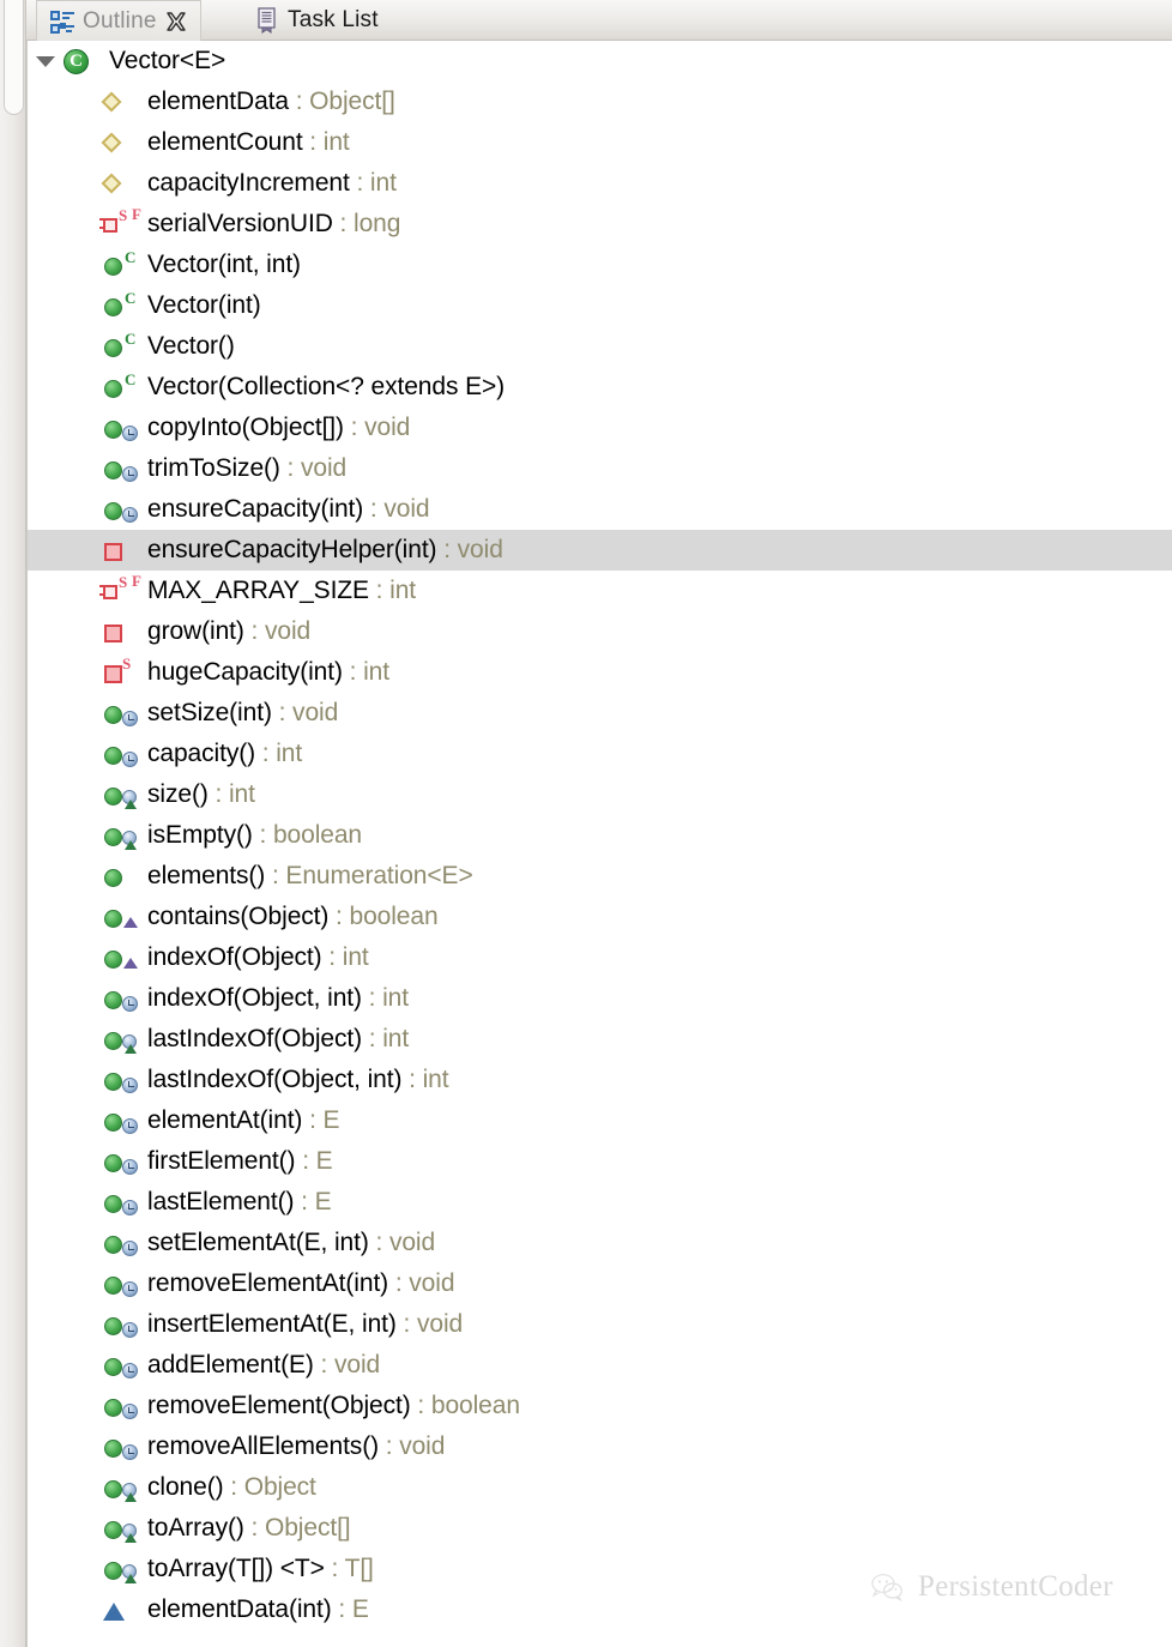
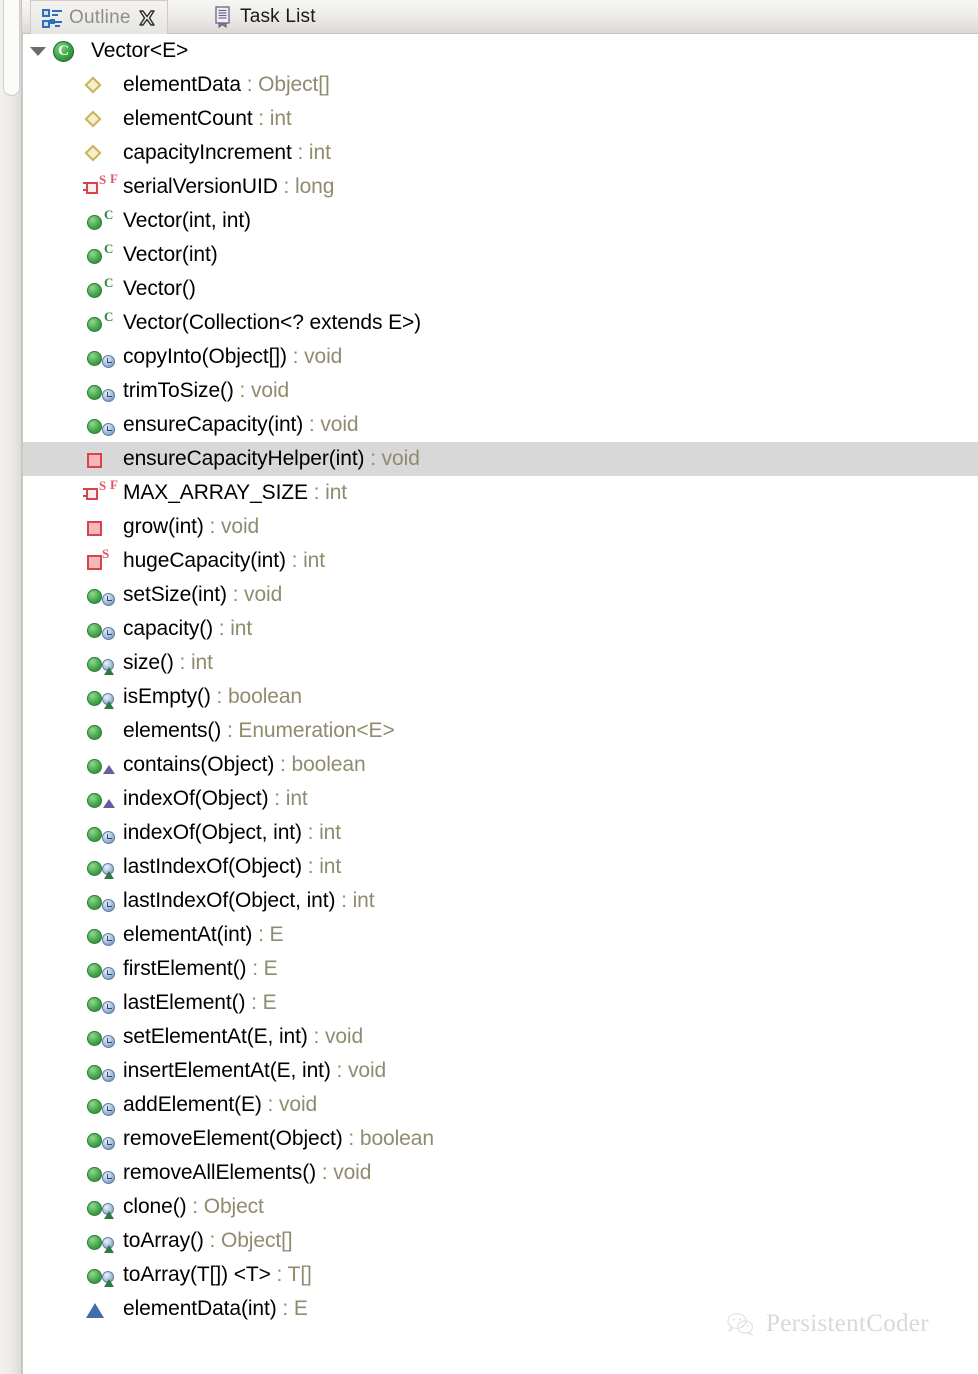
  Outline
  Task List
  C
  Vector<E>
  elementData : Object[]
  elementCount : int
  capacityIncrement : int
  S
  F
  serialVersionUID : long
  C
  Vector(int, int)
  C
  Vector(int)
  C
  Vector()
  C
  Vector(Collection<? extends E>)
  copyInto(Object[]) : void
  trimToSize() : void
  ensureCapacity(int) : void
  ensureCapacityHelper(int) : void
  S
  F
  MAX_ARRAY_SIZE : int
  grow(int) : void
  S
  hugeCapacity(int) : int
  setSize(int) : void
  capacity() : int
  size() : int
  isEmpty() : boolean
  elements() : Enumeration<E>
  contains(Object) : boolean
  indexOf(Object) : int
  indexOf(Object, int) : int
  lastIndexOf(Object) : int
  lastIndexOf(Object, int) : int
  elementAt(int) : E
  firstElement() : E
  lastElement() : E
  setElementAt(E, int) : void
- removeElementAt(int) : void
  insertElementAt(E, int) : void
  addElement(E) : void
  removeElement(Object) : boolean
  removeAllElements() : void
  clone() : Object
  toArray() : Object[]
  toArray(T[]) <T> : T[]
  elementData(int) : E
  PersistentCoder
